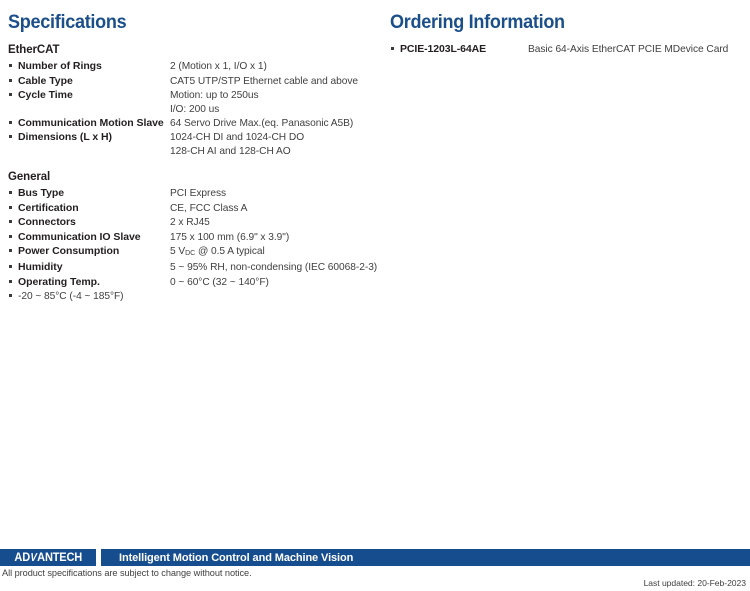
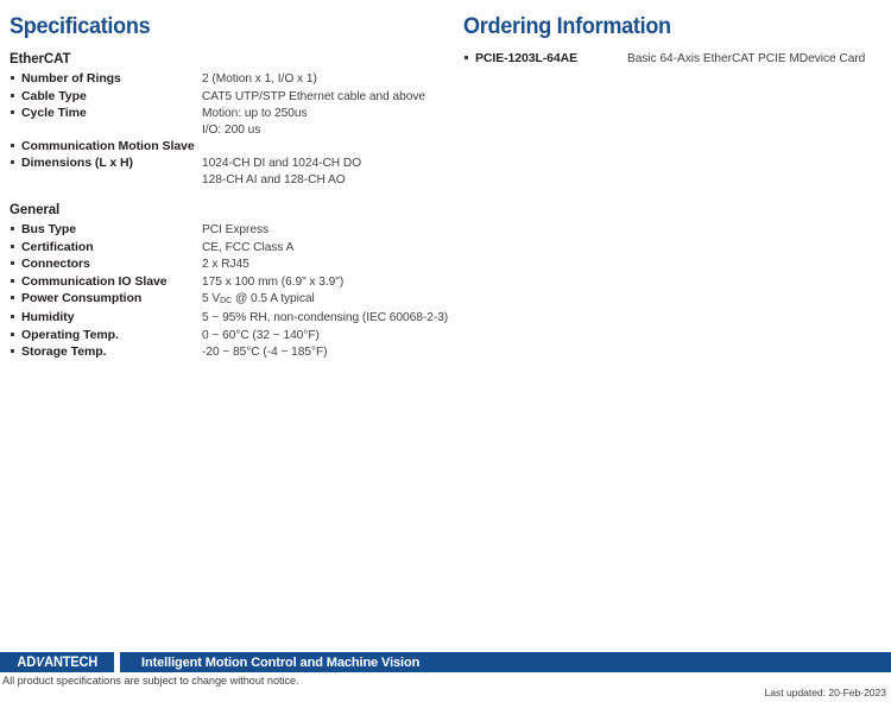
  Specifications
  EtherCAT
  Number of Rings
  2 (Motion x 1, I/O x 1)
  Cable Type
  CAT5 UTP/STP Ethernet cable and above
  Cycle Time
  Motion: up to 250us
  I/O: 200 us
  Communication Motion Slave
- 64 Servo Drive Max.(eq. Panasonic A5B)
  Dimensions (L x H)
  1024-CH DI and 1024-CH DO
  128-CH AI and 128-CH AO
  General
  Bus Type
  PCI Express
  Certification
  CE, FCC Class A
  Connectors
  2 x RJ45
  Communication IO Slave
  175 x 100 mm (6.9" x 3.9")
  Power Consumption
  5 V @ 0.5 A typical
  Humidity
  5 ~ 95% RH, non-condensing (IEC 60068-2-3)
  Operating Temp.
  0 ~ 60°C (32 ~ 140°F)
+ Storage Temp.
  -20 ~ 85°C (-4 ~ 185°F)
  Ordering Information
  PCIE-1203L-64AE
  Basic 64-Axis EtherCAT PCIE MDevice Card
  Intelligent Motion Control and Machine Vision
  All product specifications are subject to change without notice.
  Last updated: 20-Feb-2023
